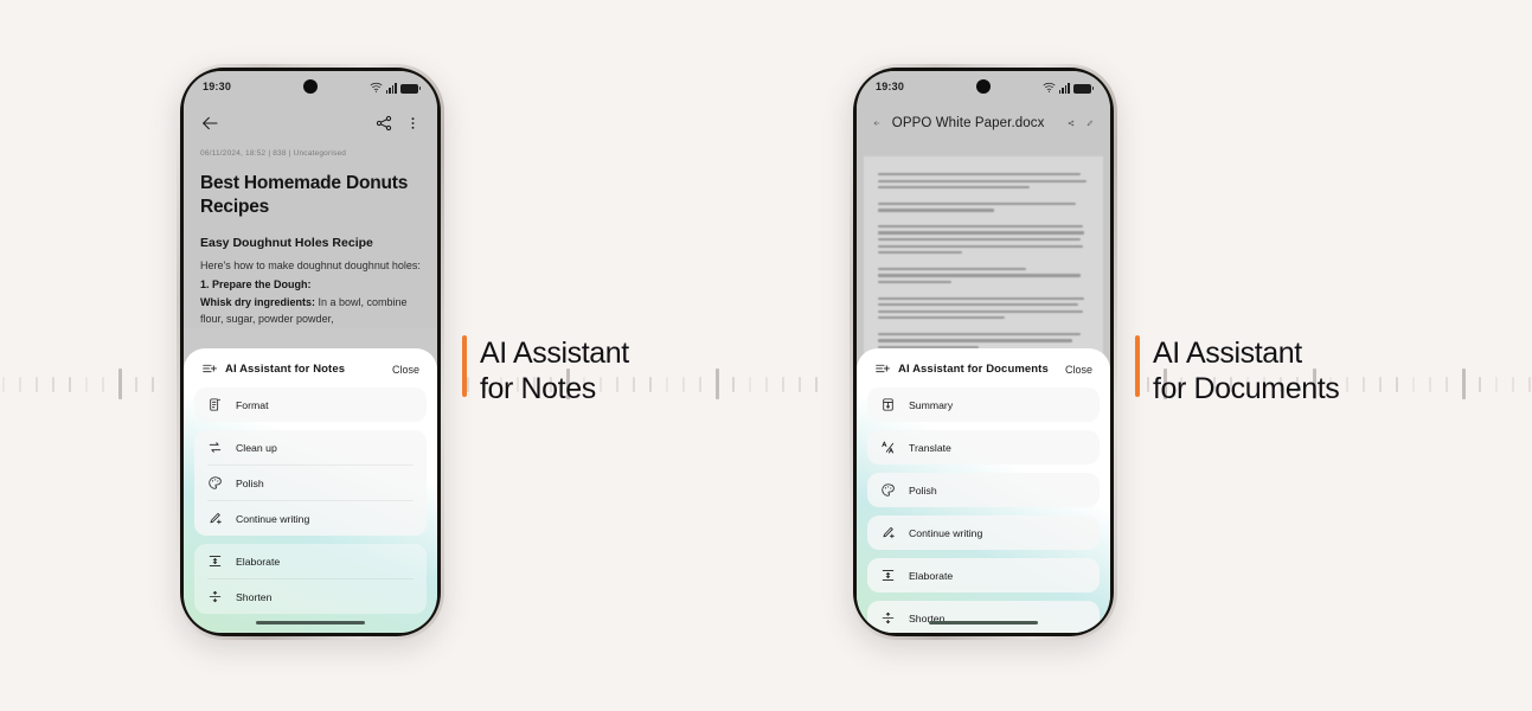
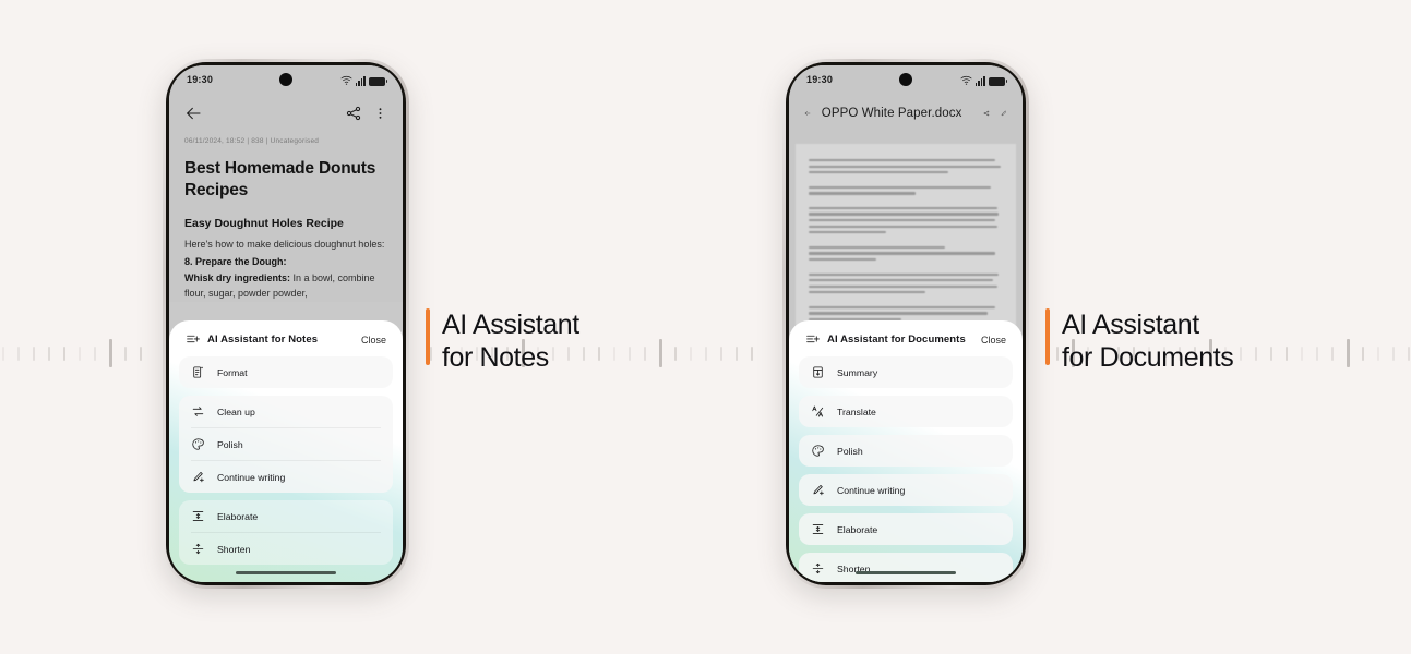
  19:30
  Best Homemade Donuts Recipes
  Easy Doughnut Holes Recipe
- Here's how to make doughnut doughnut holes:
+ Here's how to make delicious doughnut holes:
- 1. Prepare the Dough:
+ 8. Prepare the Dough:
  Whisk dry ingredients: In a bowl, combine flour, sugar, powder powder,
  AI Assistant for Notes
  Close
  Format
  Clean up
  Polish
  Continue writing
  Elaborate
  Shorten
  AI Assistant
  for Notes
  19:30
  OPPO White Paper.docx
  AI Assistant for Documents
  Close
  Summary
  Translate
  Polish
  Continue writing
  Elaborate
  Shorten
  AI Assistant
  for Documents
